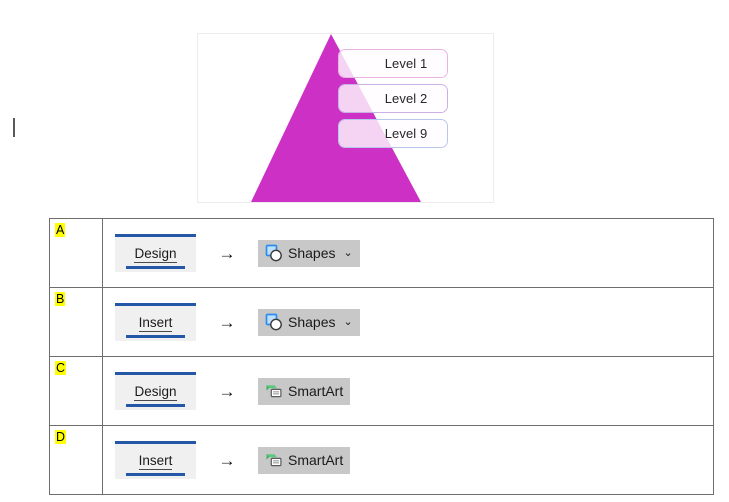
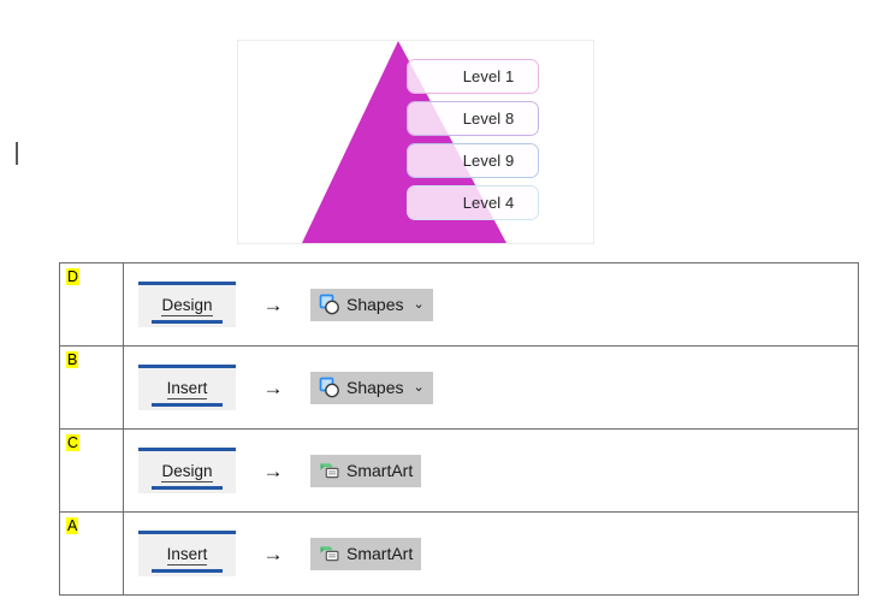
  Level 1
- Level 2
+ Level 8
  Level 9
+ Level 4
- A	Design → Shapes ⌄
+ D	Design → Shapes ⌄
  B	Insert → Shapes ⌄
  C	Design → SmartArt
- D	Insert → SmartArt
+ A	Insert → SmartArt
